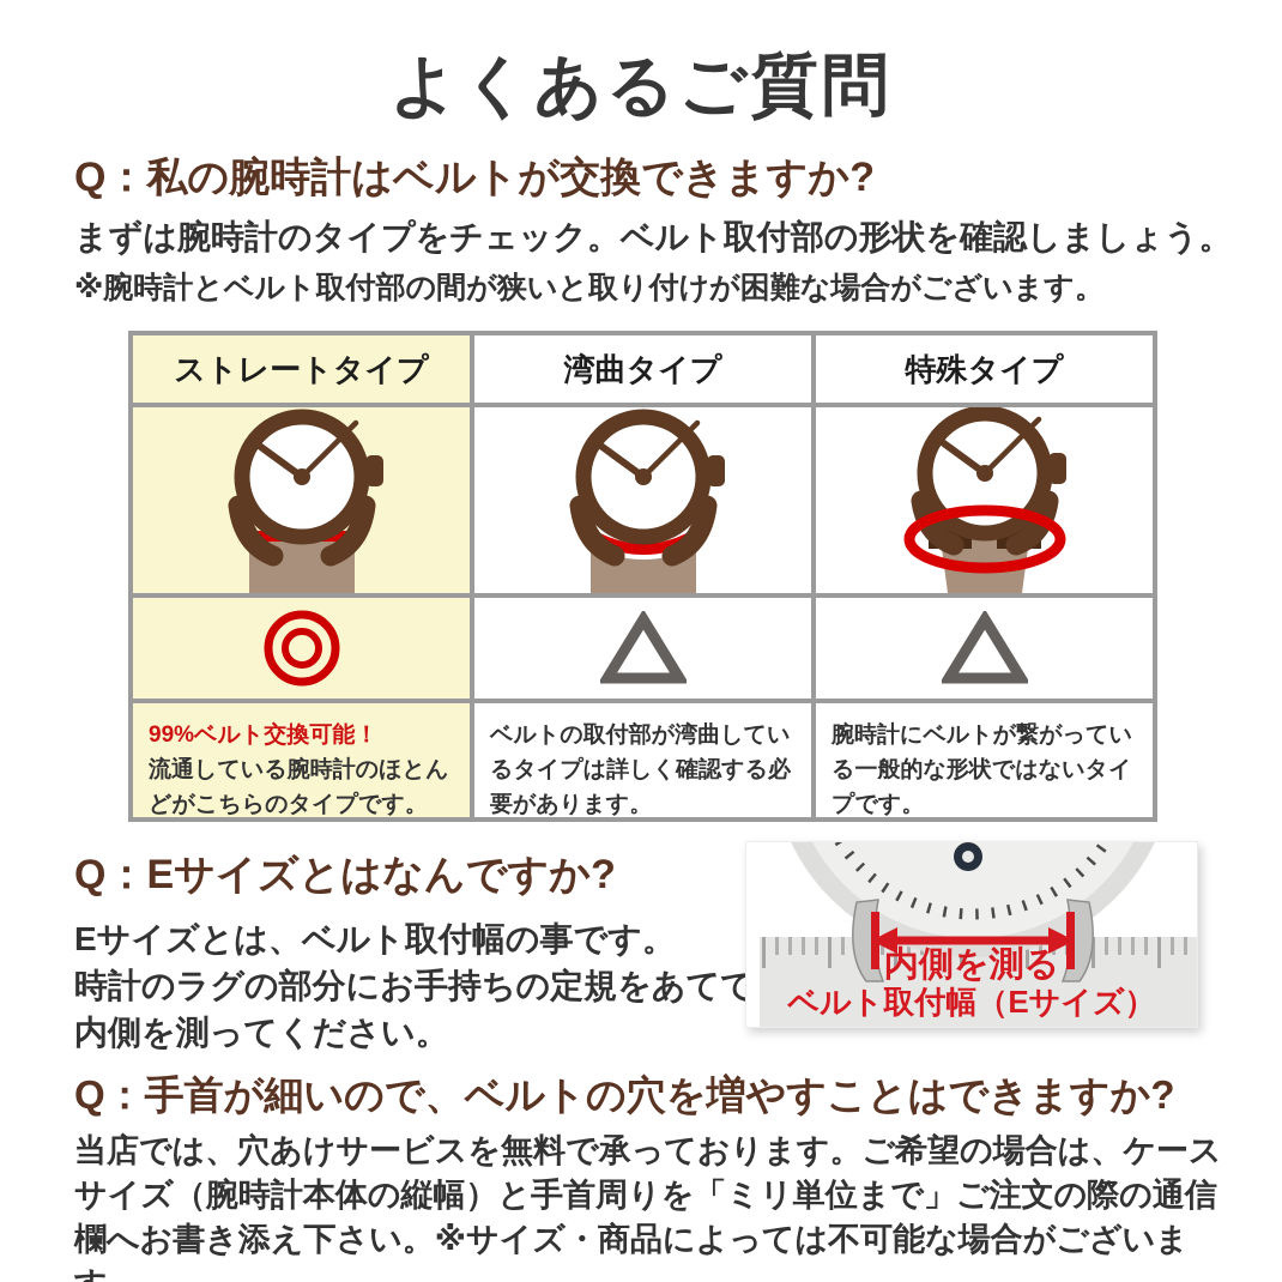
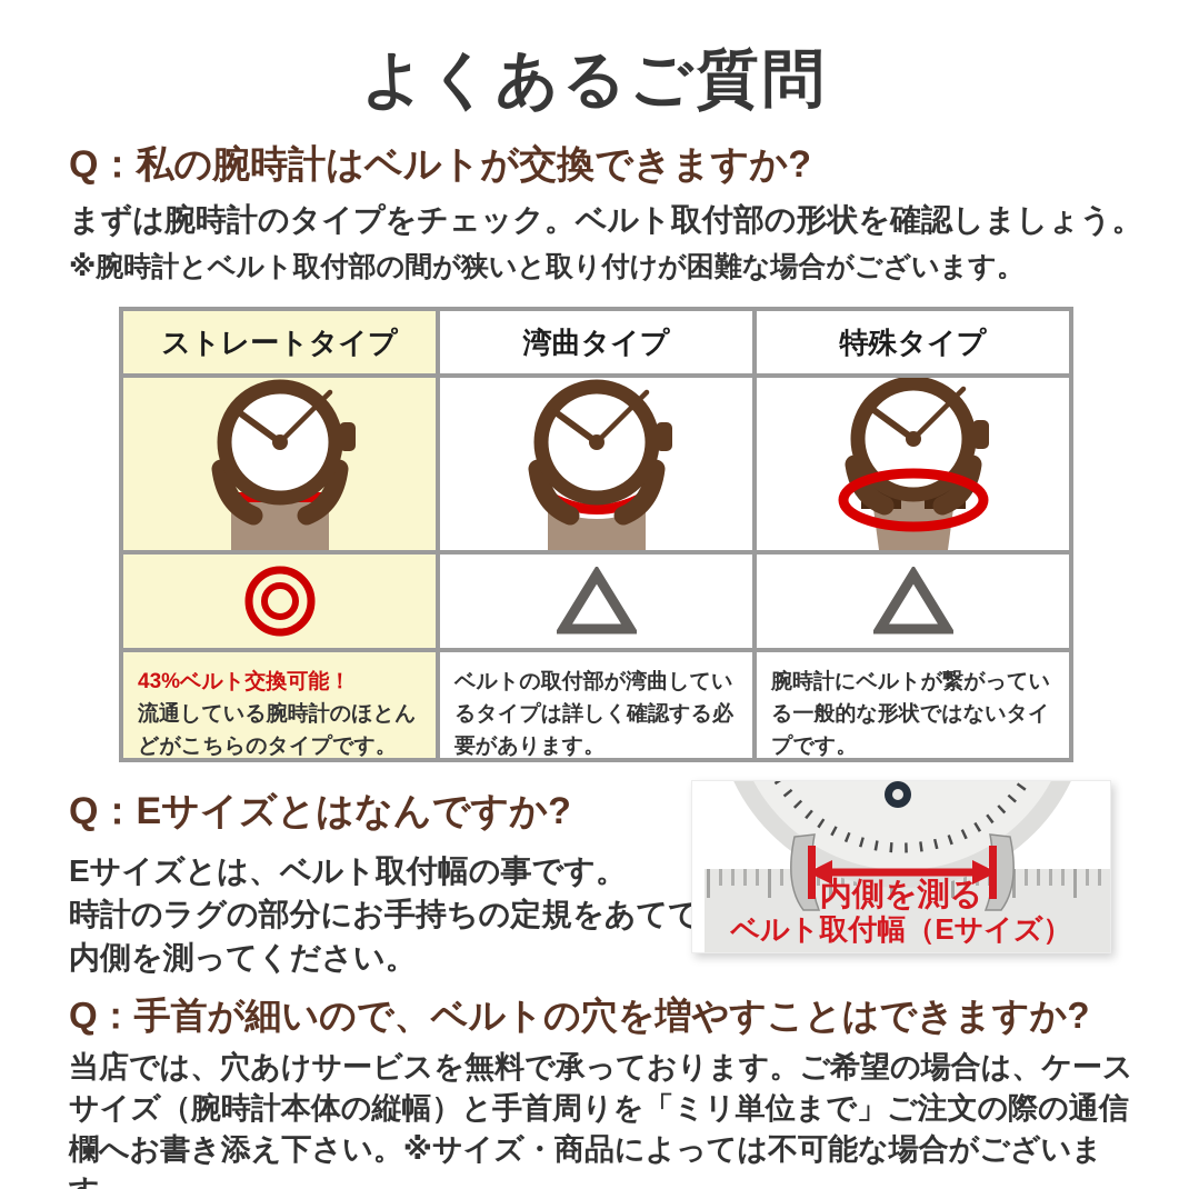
  よくあるご質問
  Q：私の腕時計はベルトが交換できますか?
  まずは腕時計のタイプをチェック。ベルト取付部の形状を確認しましょう。
  ※腕時計とベルト取付部の間が狭いと取り付けが困難な場合がございます。
  ストレートタイプ
  湾曲タイプ
  特殊タイプ
- 99%ベルト交換可能！
+ 43%ベルト交換可能！
  流通している腕時計のほとんどがこちらのタイプです。
  ベルトの取付部が湾曲しているタイプは詳しく確認する必要があります。
  腕時計にベルトが繋がっている一般的な形状ではないタイプです。
  Q：Eサイズとはなんですか?
  Eサイズとは、ベルト取付幅の事です。
  時計のラグの部分にお手持ちの定規をあてて
  内側を測ってください。
  内側を測る
  ベルト取付幅（Eサイズ）
  Q：手首が細いので、ベルトの穴を増やすことはできますか?
  当店では、穴あけサービスを無料で承っております。ご希望の場合は、ケースサイズ（腕時計本体の縦幅）と手首周りを「ミリ単位まで」ご注文の際の通信欄へお書き添え下さい。※サイズ・商品によっては不可能な場合がございま
